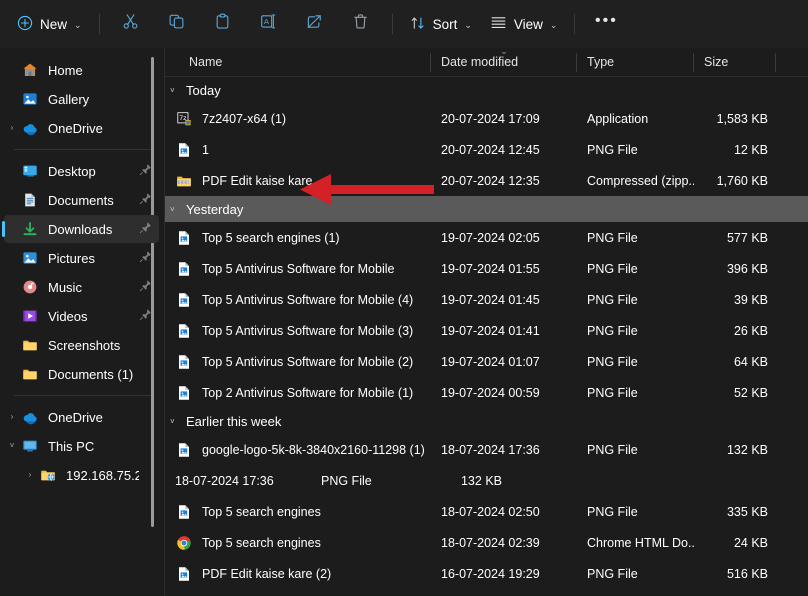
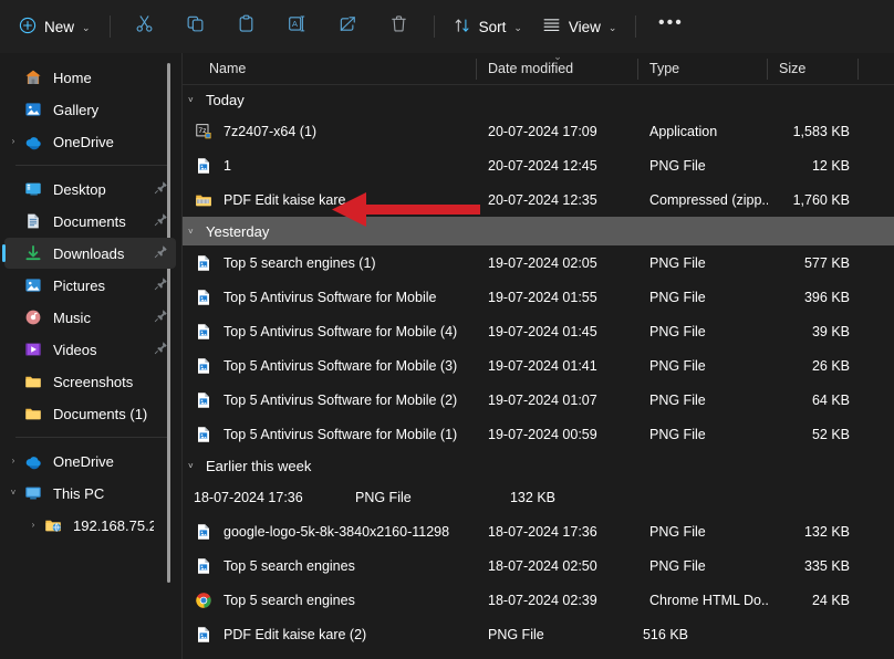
  New
  ⌄
  A
  Sort
  ⌄
  View
  ⌄
  •••
  Home
  Gallery
  ›
  OneDrive
  Desktop
  Documents
  Downloads
  Pictures
  Music
  Videos
  Screenshots
  Documents (1)
  ›
  OneDrive
  ˅
  This PC
  ›
  192.168.75.2
  Name
  ⌄
  Date modified
  Type
  Size
  ˅
  Today
  7z2407-x64 (1)
  20-07-2024 17:09
  Application
  1,583 KB
  1
  20-07-2024 12:45
  PNG File
  12 KB
  PDF Edit kaise kare
  20-07-2024 12:35
  Compressed (zipp..
  1,760 KB
  ˅
  Yesterday
  Top 5 search engines (1)
  19-07-2024 02:05
  PNG File
  577 KB
  Top 5 Antivirus Software for Mobile
  19-07-2024 01:55
  PNG File
  396 KB
  Top 5 Antivirus Software for Mobile (4)
  19-07-2024 01:45
  PNG File
  39 KB
  Top 5 Antivirus Software for Mobile (3)
  19-07-2024 01:41
  PNG File
  26 KB
  Top 5 Antivirus Software for Mobile (2)
  19-07-2024 01:07
  PNG File
  64 KB
- Top 2 Antivirus Software for Mobile (1)
+ Top 5 Antivirus Software for Mobile (1)
  19-07-2024 00:59
  PNG File
  52 KB
  ˅
  Earlier this week
- google-logo-5k-8k-3840x2160-11298 (1)
  18-07-2024 17:36
  PNG File
  132 KB
+ google-logo-5k-8k-3840x2160-11298
  18-07-2024 17:36
  PNG File
  132 KB
  Top 5 search engines
  18-07-2024 02:50
  PNG File
  335 KB
  Top 5 search engines
  18-07-2024 02:39
  Chrome HTML Do..
  24 KB
  PDF Edit kaise kare (2)
- 16-07-2024 19:29
  PNG File
  516 KB
